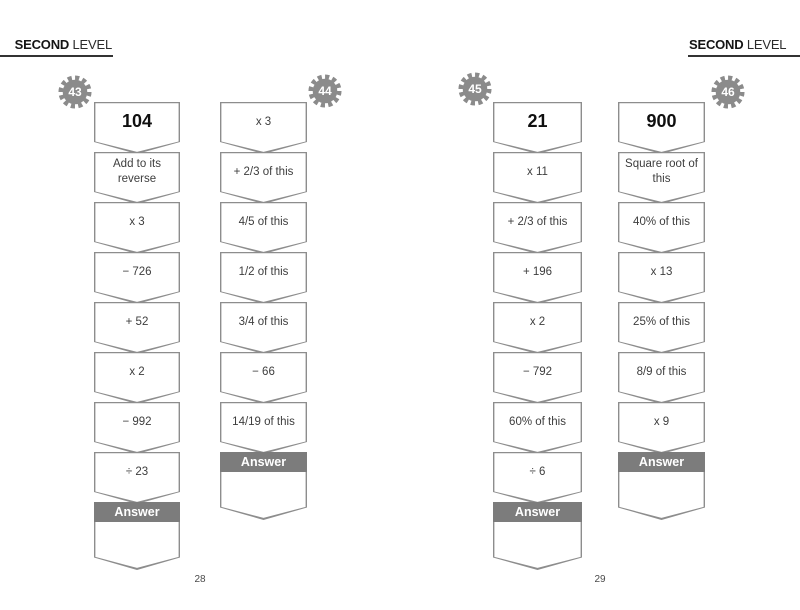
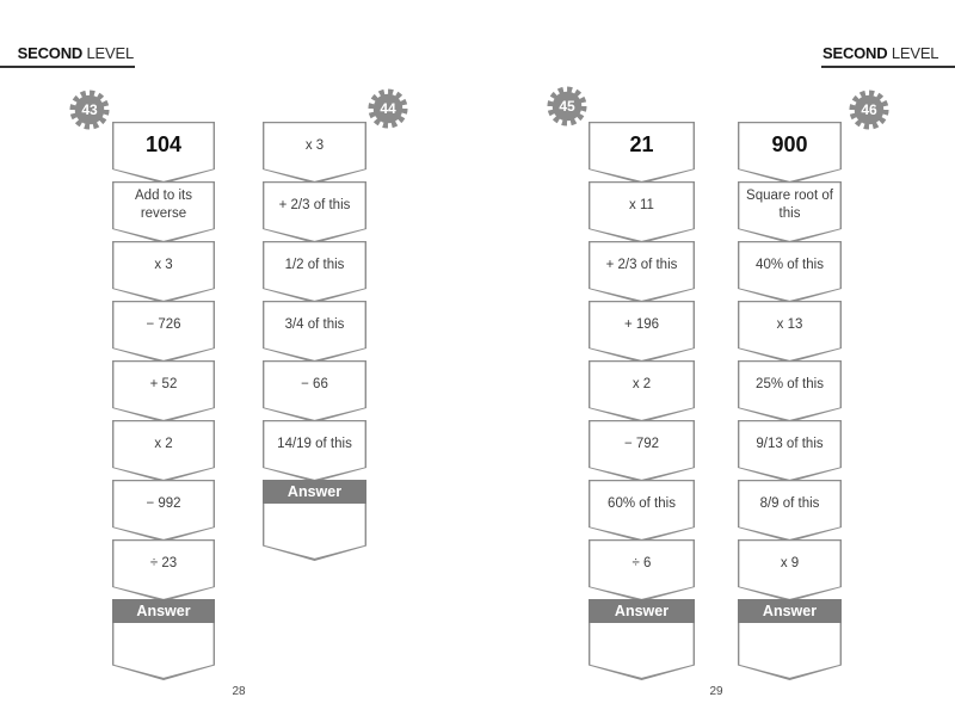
  SECOND LEVEL
  SECOND LEVEL
  43
  44
  45
  46
  104
  Add to its reverse
  x 3
  − 726
  + 52
  x 2
  − 992
  ÷ 23
  Answer
  x 3
  + 2/3 of this
- 4/5 of this
  1/2 of this
  3/4 of this
  − 66
  14/19 of this
  Answer
  21
  x 11
  + 2/3 of this
  + 196
  x 2
  − 792
  60% of this
  ÷ 6
  Answer
  900
  Square root of this
  40% of this
  x 13
  25% of this
+ 9/13 of this
  8/9 of this
  x 9
  Answer
  28
  29
